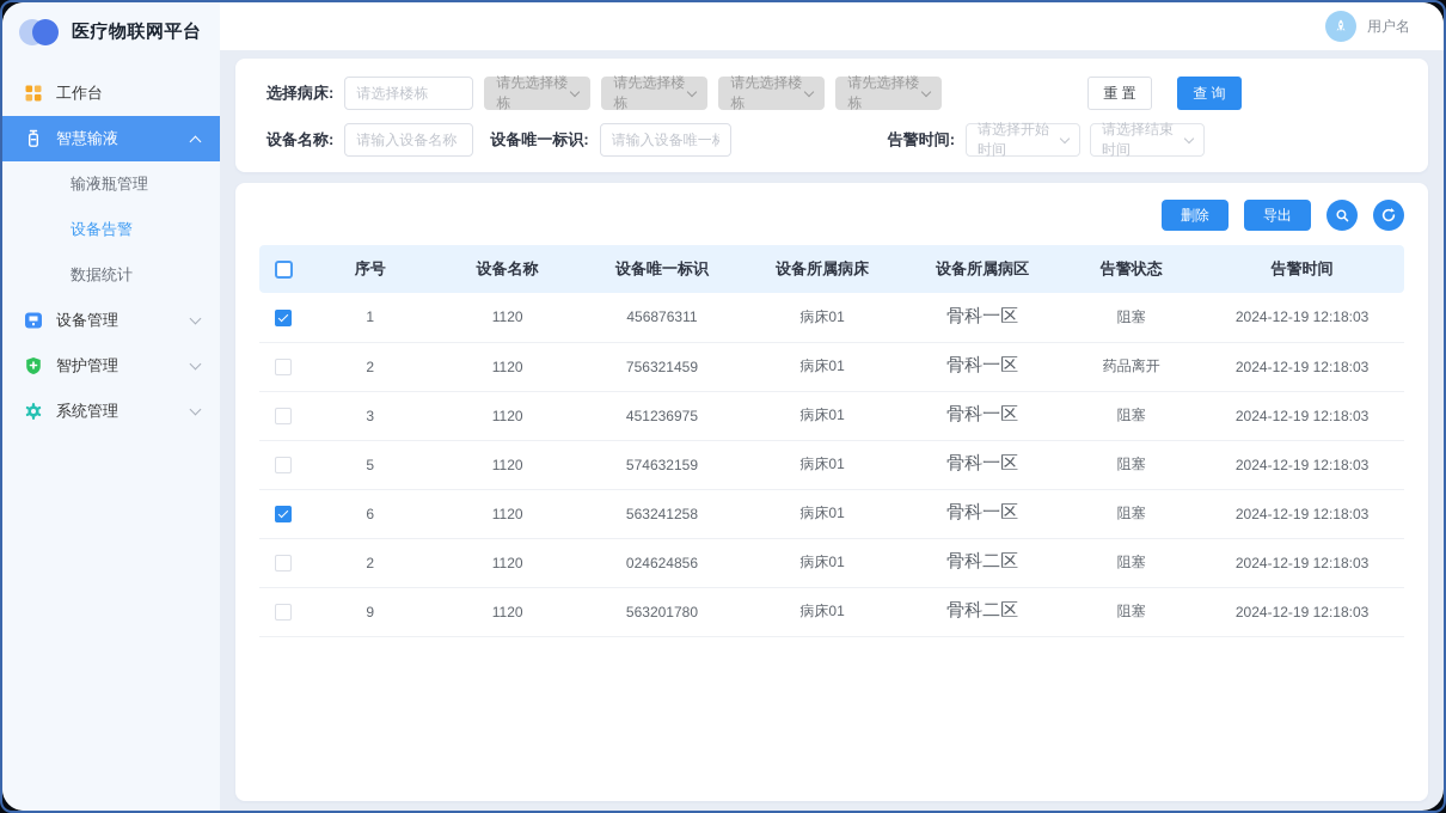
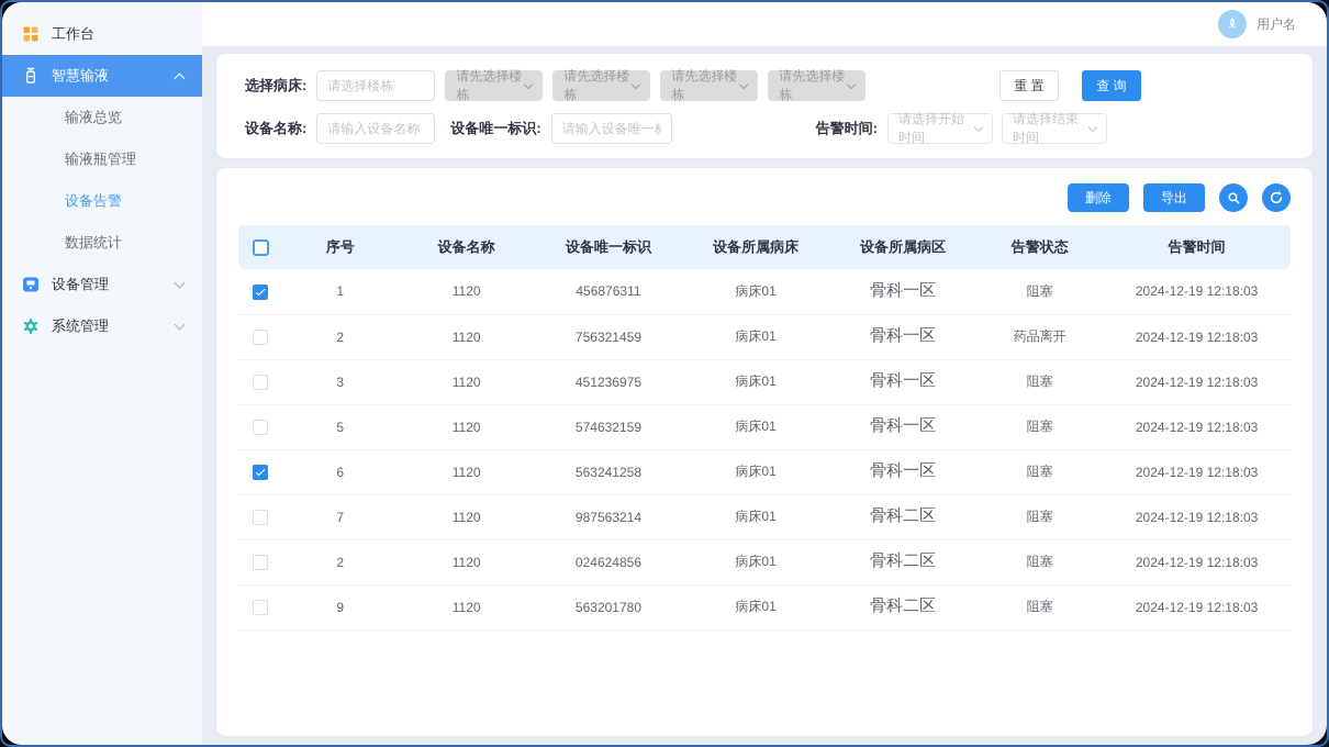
- 医疗物联网平台
  工作台
  智慧输液
+ 输液总览
  输液瓶管理
  设备告警
  数据统计
  设备管理
- 智护管理
  系统管理
  用户名
  选择病床:
  请选择楼栋
  请先选择楼栋
  请先选择楼栋
  请先选择楼栋
  请先选择楼栋
  重 置
  查 询
  设备名称:
  请输入设备名称
  设备唯一标识:
  请输入设备唯一标
  告警时间:
  请选择开始时间
  请选择结束时间
  删除
  导出
  	序号	设备名称	设备唯一标识	设备所属病床	设备所属病区	告警状态	告警时间
  	1	1120	456876311	病床01	骨科一区	阻塞	2024-12-19 12:18:03
  	2	1120	756321459	病床01	骨科一区	药品离开	2024-12-19 12:18:03
  	3	1120	451236975	病床01	骨科一区	阻塞	2024-12-19 12:18:03
  	5	1120	574632159	病床01	骨科一区	阻塞	2024-12-19 12:18:03
  	6	1120	563241258	病床01	骨科一区	阻塞	2024-12-19 12:18:03
+ 	7	1120	987563214	病床01	骨科二区	阻塞	2024-12-19 12:18:03
  	2	1120	024624856	病床01	骨科二区	阻塞	2024-12-19 12:18:03
  	9	1120	563201780	病床01	骨科二区	阻塞	2024-12-19 12:18:03
